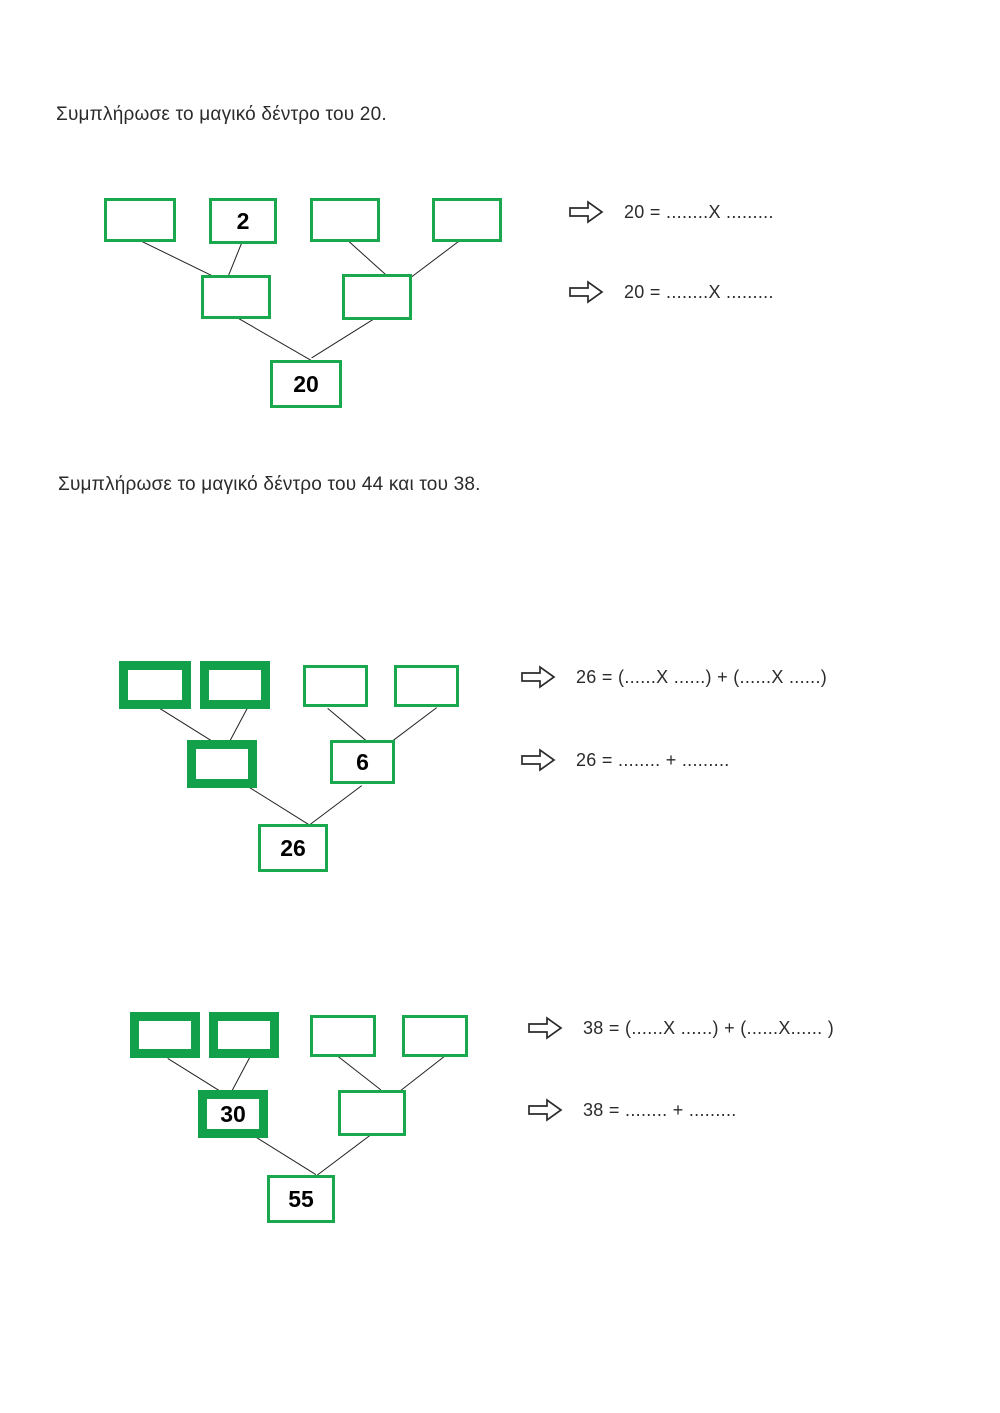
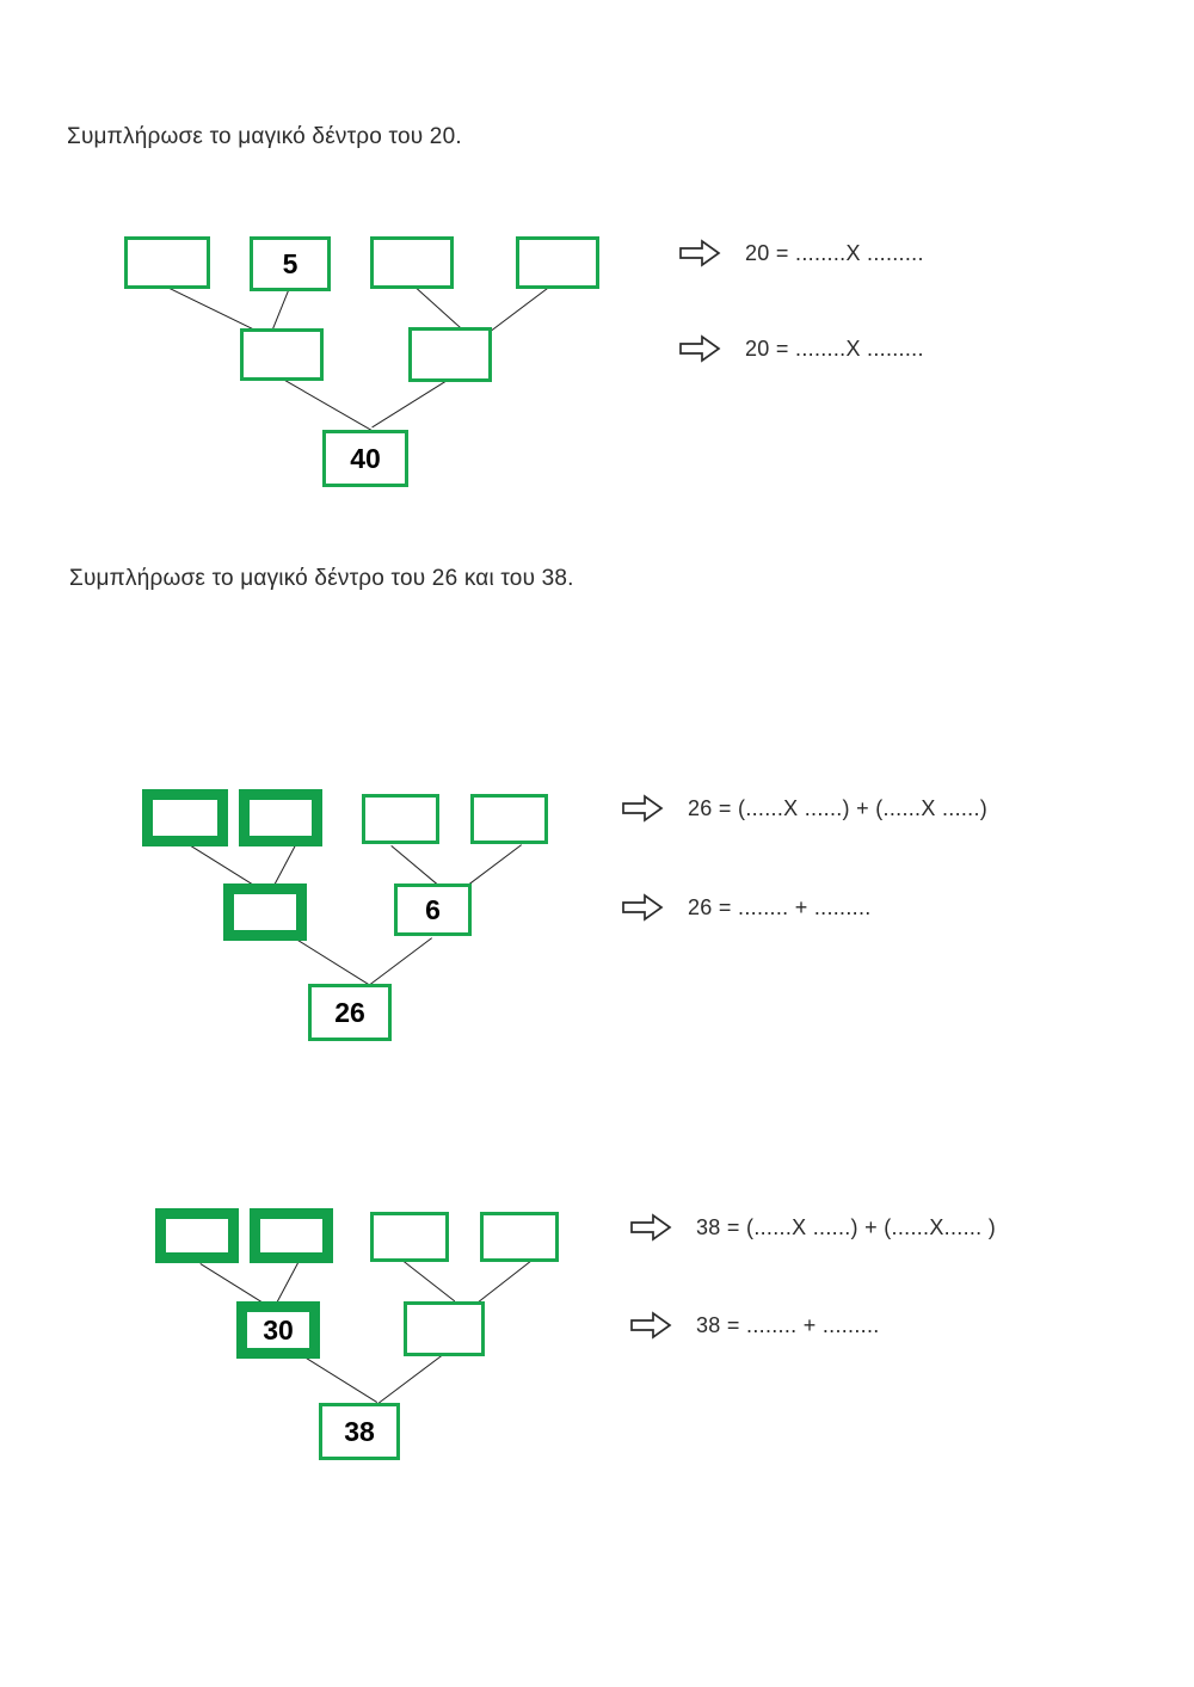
  Συμπλήρωσε το μαγικό δέντρο του 20.
- 2
+ 5
- 20
+ 40
  20 = ........X .........
  20 = ........X .........
- Συμπλήρωσε το μαγικό δέντρο του 44 και του 38.
+ Συμπλήρωσε το μαγικό δέντρο του 26 και του 38.
  6
  26
  26 = (......X ......) + (......X ......)
  26 = ........ + .........
  30
- 55
+ 38
  38 = (......X ......) + (......X...... )
  38 = ........ + .........
